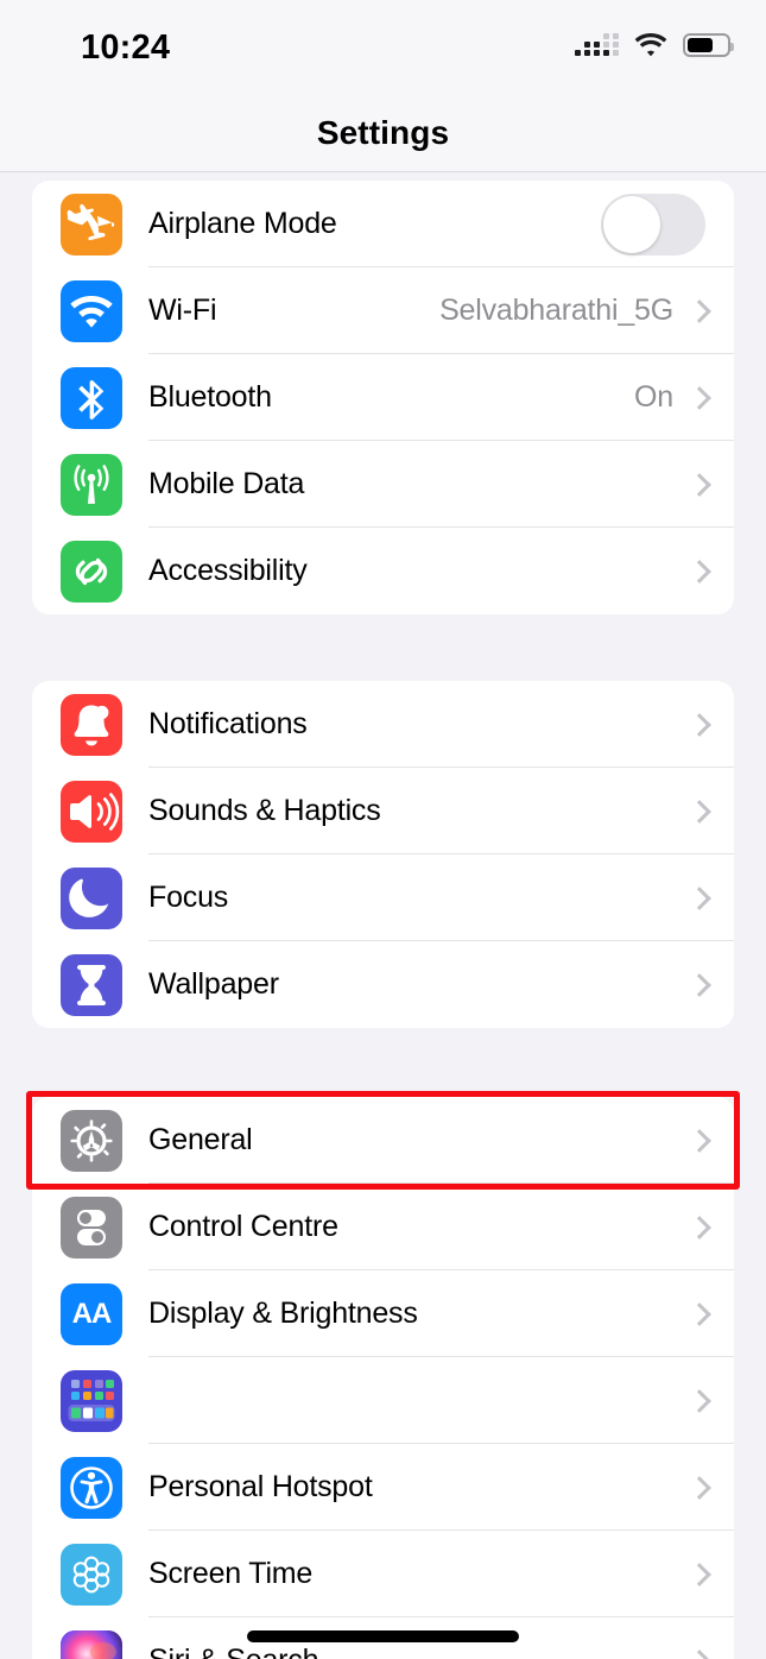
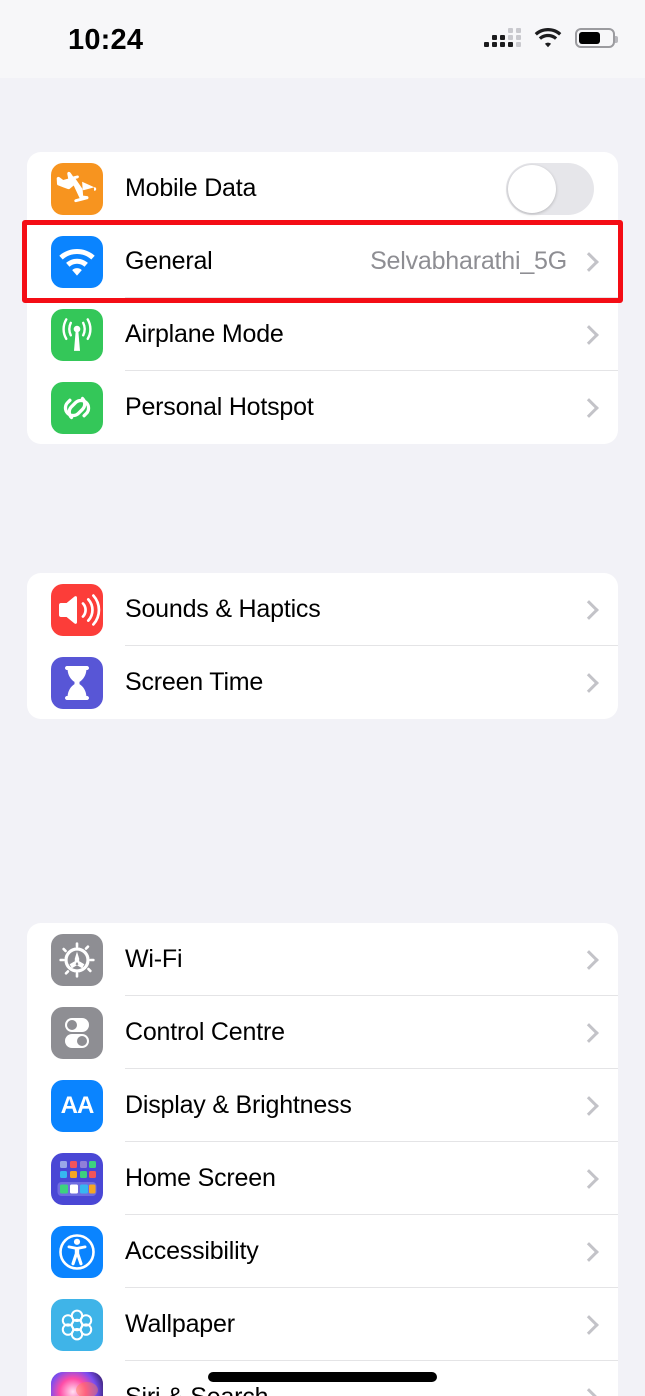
  10:24
- Settings
- Airplane Mode
+ Mobile Data
- Wi-Fi
+ General
  Selvabharathi_5G
- Bluetooth
- On
- Mobile Data
+ Airplane Mode
- Accessibility
+ Personal Hotspot
- Notifications
  Sounds & Haptics
- Focus
- Wallpaper
+ Screen Time
- General
+ Wi-Fi
  Control Centre
  AA
  Display & Brightness
+ Home Screen
- Personal Hotspot
+ Accessibility
- Screen Time
+ Wallpaper
